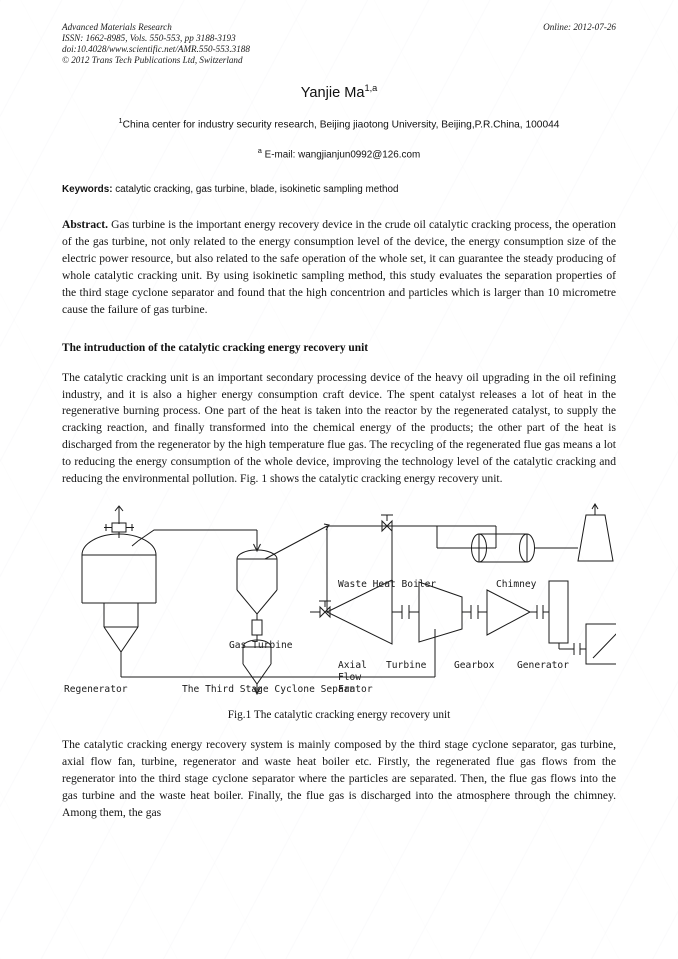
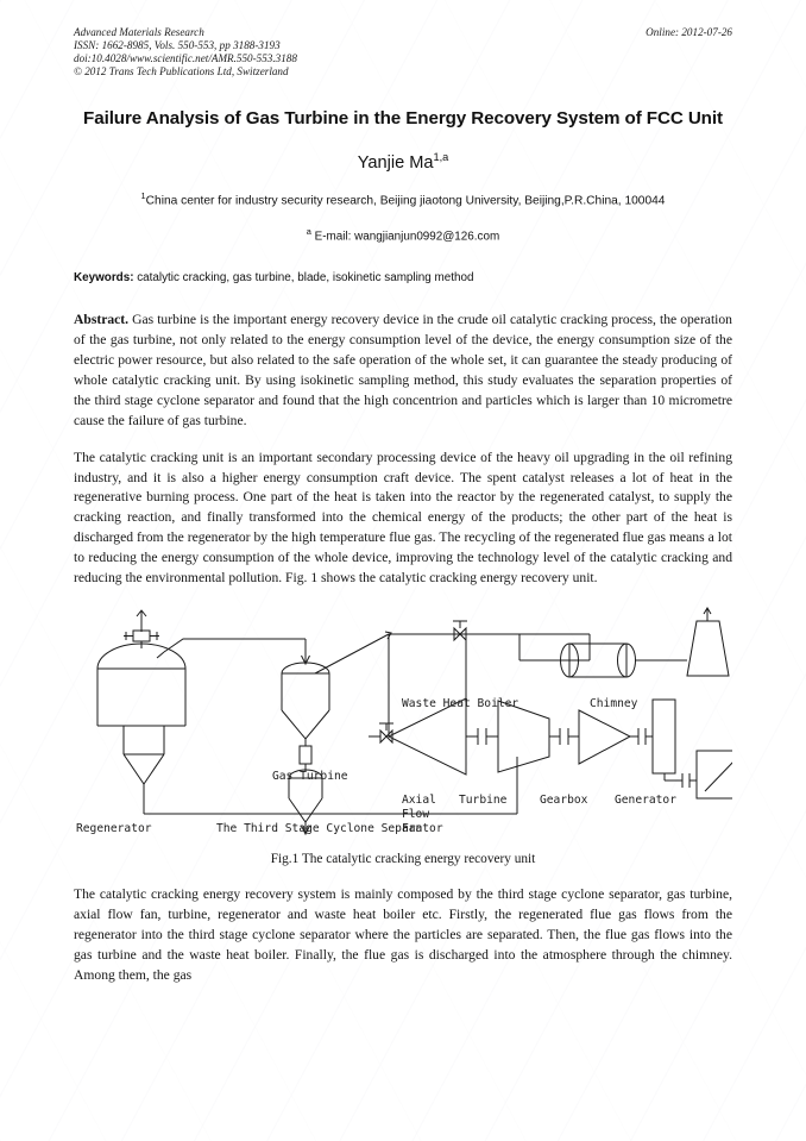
  Advanced Materials Research
  ISSN: 1662-8985, Vols. 550-553, pp 3188-3193
  doi:10.4028/www.scientific.net/AMR.550-553.3188
  © 2012 Trans Tech Publications Ltd, Switzerland
  Online: 2012-07-26
+ Failure Analysis of Gas Turbine in the Energy Recovery System of FCC Unit
  Yanjie Ma1,a
  1China center for industry security research, Beijing jiaotong University, Beijing,P.R.China, 100044
  a E-mail: wangjianjun0992@126.com
  Keywords: catalytic cracking, gas turbine, blade, isokinetic sampling method
  Abstract. Gas turbine is the important energy recovery device in the crude oil catalytic cracking process, the operation of the gas turbine, not only related to the energy consumption level of the device, the energy consumption size of the electric power resource, but also related to the safe operation of the whole set, it can guarantee the steady producing of whole catalytic cracking unit. By using isokinetic sampling method, this study evaluates the separation properties of the third stage cyclone separator and found that the high concentrion and particles which is larger than 10 micrometre cause the failure of gas turbine.
- The intruduction of the catalytic cracking energy recovery unit
  The catalytic cracking unit is an important secondary processing device of the heavy oil upgrading in the oil refining industry, and it is also a higher energy consumption craft device. The spent catalyst releases a lot of heat in the regenerative burning process. One part of the heat is taken into the reactor by the regenerated catalyst, to supply the cracking reaction, and finally transformed into the chemical energy of the products; the other part of the heat is discharged from the regenerator by the high temperature flue gas. The recycling of the regenerated flue gas means a lot to reducing the energy consumption of the whole device, improving the technology level of the catalytic cracking and reducing the environmental pollution. Fig. 1 shows the catalytic cracking energy recovery unit.
  Waste Heat Boiler
  Chimney
  Gas Turbine
  Axial
  Flow
  Fan
  Turbine
  Gearbox
  Generator
  Regenerator
  The Third Stage Cyclone Separator
  Fig.1 The catalytic cracking energy recovery unit
  The catalytic cracking energy recovery system is mainly composed by the third stage cyclone separator, gas turbine, axial flow fan, turbine, regenerator and waste heat boiler etc. Firstly, the regenerated flue gas flows from the regenerator into the third stage cyclone separator where the particles are separated. Then, the flue gas flows into the gas turbine and the waste heat boiler. Finally, the flue gas is discharged into the atmosphere through the chimney. Among them, the gas
